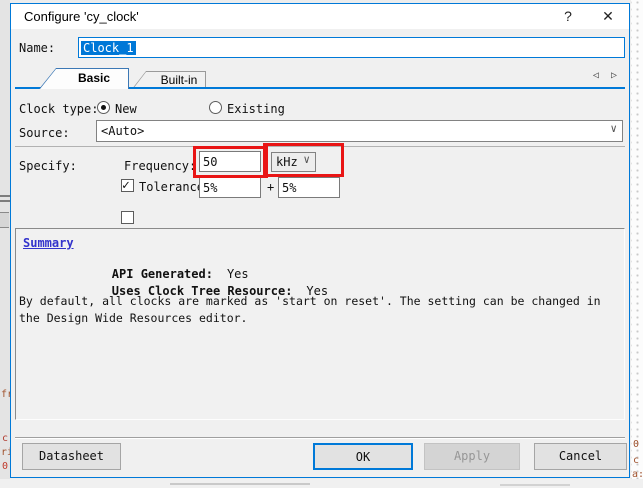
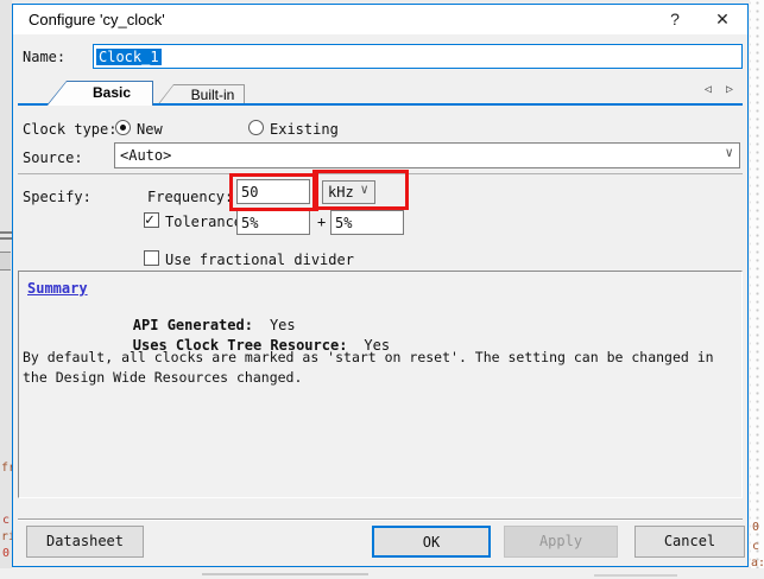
  0
  c
  a:
  c
  0
  Configure 'cy_clock'
  ?
  ✕
  Name:
  Clock_1
  Basic
  Built-in
  ◁ ▷
  Clock type:
  New
  Existing
  Source:
  <Auto>
  ∨
  Specify:
  Frequency:
  50
  kHz
  ∨
  ✓
  Toleranc
  5%
  +
  5%
+ Use fractional divider
  Summary
  API Generated: Yes
  Uses Clock Tree Resource: Yes
- By default, all clocks are marked as 'start on reset'. The setting can be changed in the Design Wide Resources editor.
+ By default, all clocks are marked as 'start on reset'. The setting can be changed in the Design Wide Resources changed.
  Datasheet
  OK
  Apply
  Cancel
